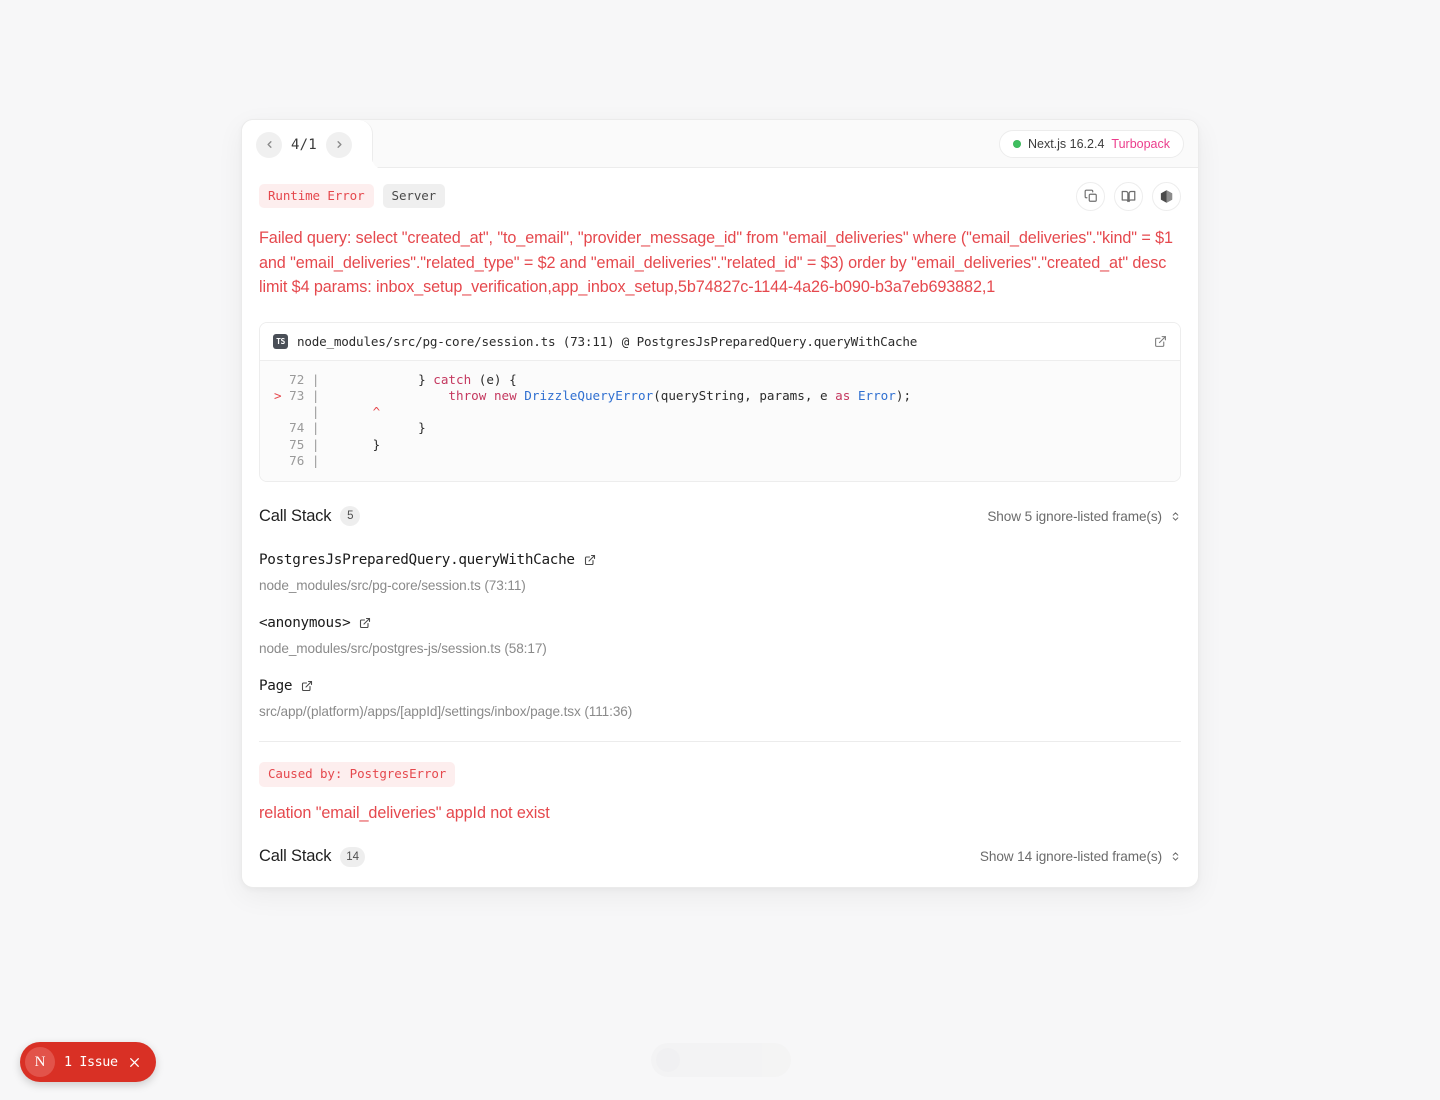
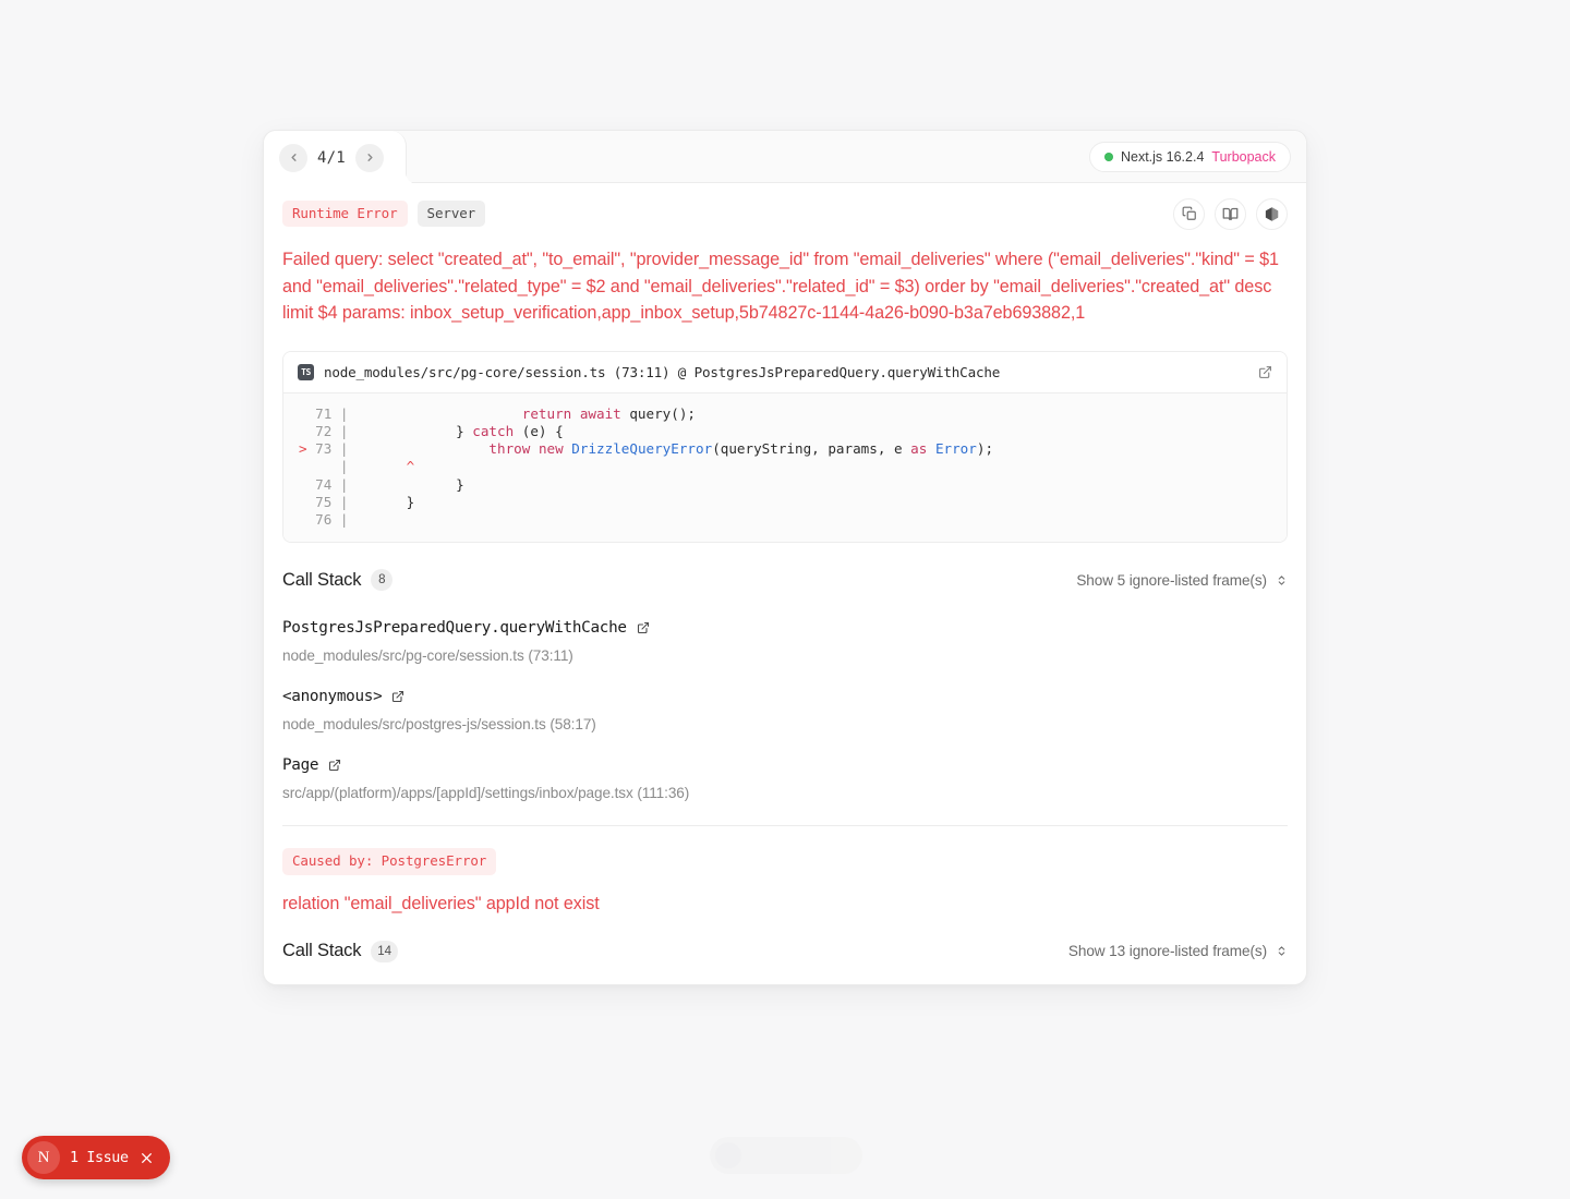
  4/1
  Next.js 16.2.4
  Turbopack
  Runtime Error
  Server
  Failed query: select "created_at", "to_email", "provider_message_id" from "email_deliveries" where ("email_deliveries"."kind" = $1 and "email_deliveries"."related_type" = $2 and "email_deliveries"."related_id" = $3) order by "email_deliveries"."created_at" desc limit $4 params: inbox_setup_verification,app_inbox_setup,5b74827c-1144-4a26-b090-b3a7eb693882,1
  TS
  node_modules/src/pg-core/session.ts (73:11) @ PostgresJsPreparedQuery.queryWithCache
+ 71 | return await query();
  72 | } catch (e) {
  > 73 | throw new DrizzleQueryError(queryString, params, e as Error);
  | ^
  74 | }
  75 | }
  76 |
  Call Stack
- 5
+ 8
  Show 5 ignore-listed frame(s)
  PostgresJsPreparedQuery.queryWithCache
  node_modules/src/pg-core/session.ts (73:11)
  <anonymous>
  node_modules/src/postgres-js/session.ts (58:17)
  Page
  src/app/(platform)/apps/[appId]/settings/inbox/page.tsx (111:36)
  Caused by: PostgresError
  relation "email_deliveries" appId not exist
  Call Stack
  14
- Show 14 ignore-listed frame(s)
+ Show 13 ignore-listed frame(s)
  N
  1 Issue
